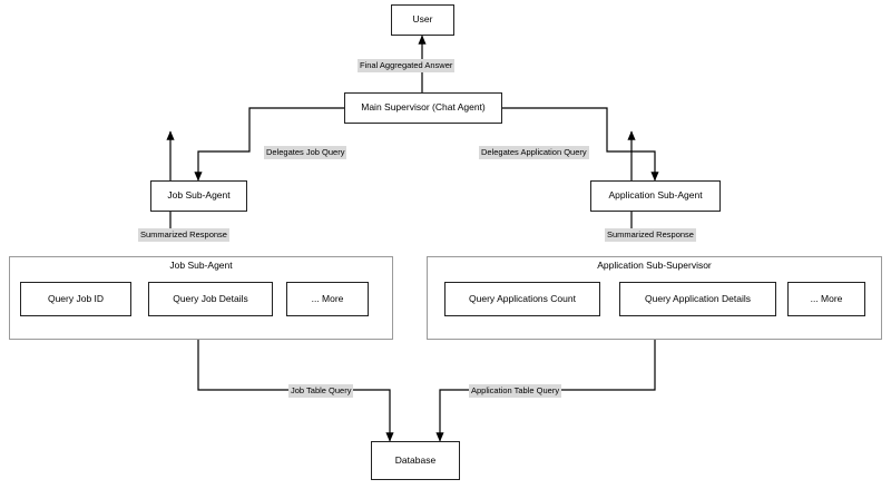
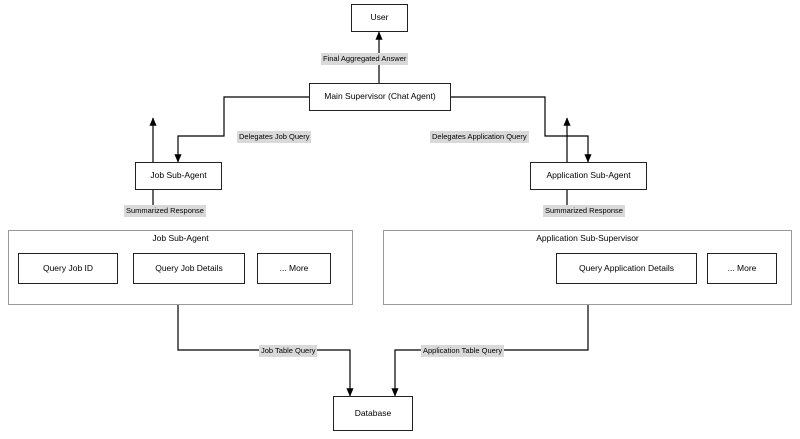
  User
  Main Supervisor (Chat Agent)
  Job Sub-Agent
  Application Sub-Agent
  Job Sub-Agent
  Application Sub-Supervisor
  Query Job ID
  Query Job Details
  ... More
- Query Applications Count
  Query Application Details
  ... More
  Database
  Final Aggregated Answer
  Delegates Job Query
  Delegates Application Query
  Summarized Response
  Summarized Response
  Job Table Query
  Application Table Query
